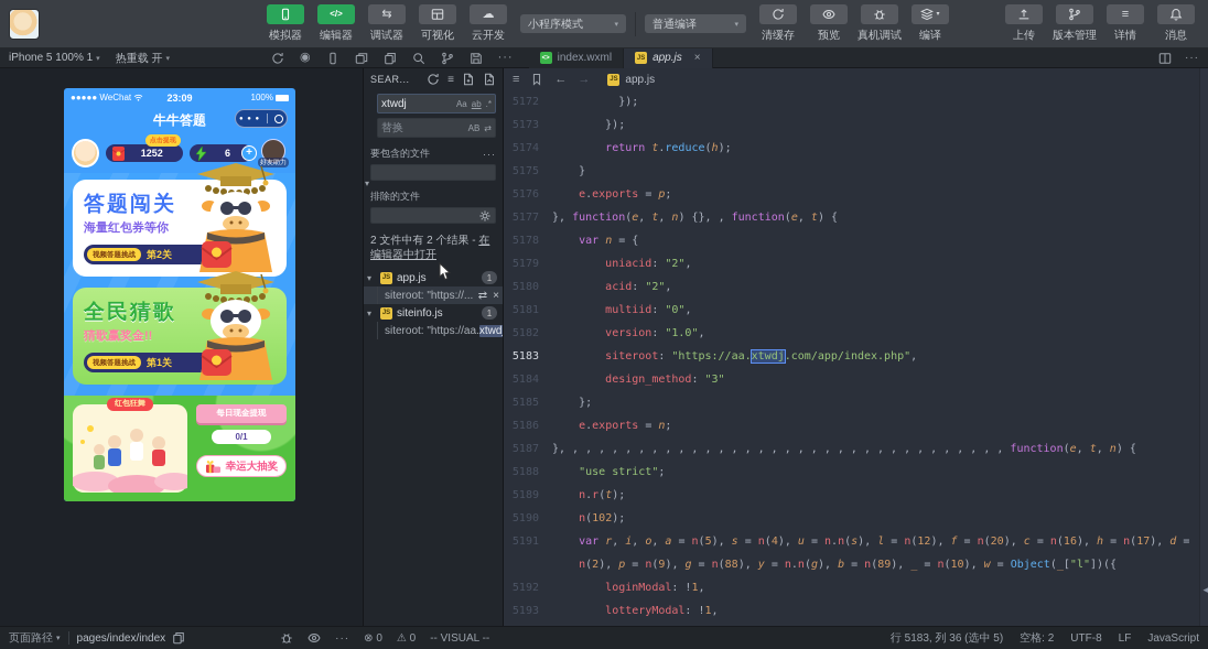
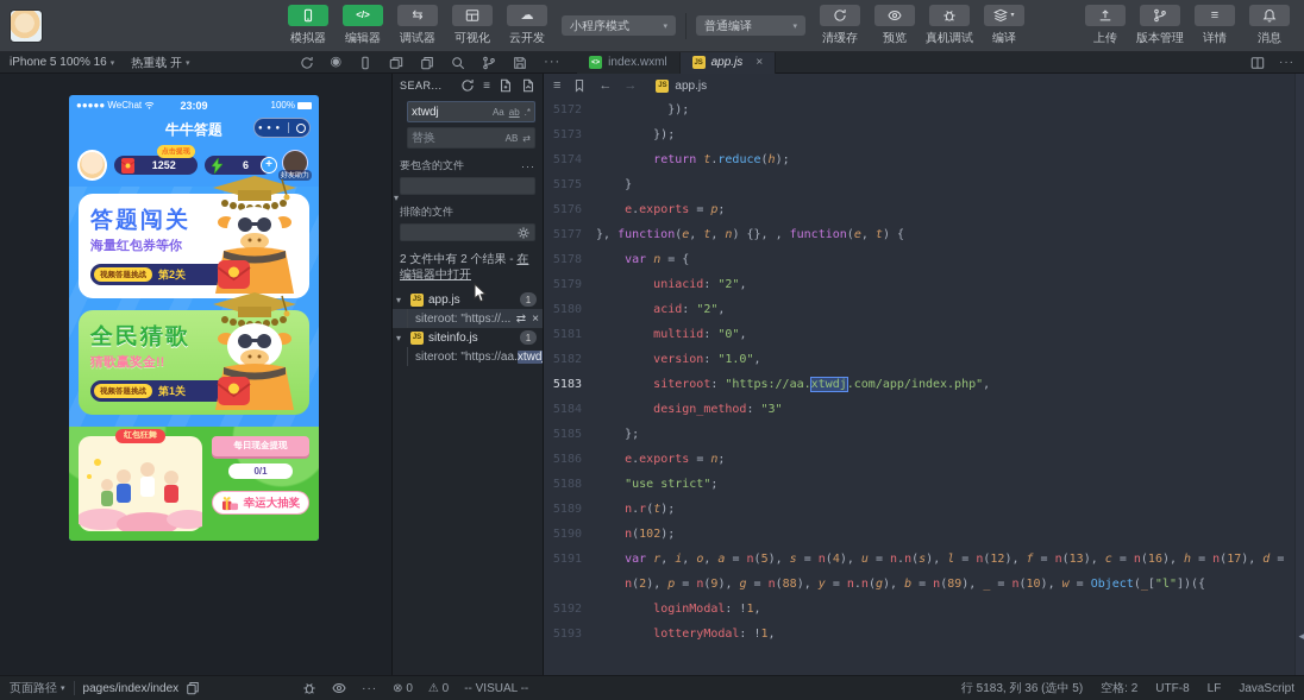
  模拟器
  </>
  编辑器
  ⇆
  调试器
  可视化
  ☁
  云开发
  小程序模式
  普通编译
  清缓存
  预览
  真机调试
  编译
  上传
  版本管理
  ≡
  详情
  消息
- iPhone 5 100% 1
+ iPhone 5 100% 16
  热重载 开
  ◉
  ···
  index.wxml
  app.js
  ×
  ···
  ●●●●● WeChat
  23:09
  100%
  牛牛答题
  1252
  6
  +
  答题闯关
  海量红包券等你
  第2关
  全民猜歌
  猜歌赢奖金!!
  第1关
  每日现金提现
  0/1
  幸运大抽奖
  SEAR...
  ≡
  ▾
  xtwdj
  Aa
  ab
  .*
  替换
  AB
  ⇄
  要包含的文件
  ···
  排除的文件
  2 文件中有 2 个结果 - 在编辑器中打开
  ▾
  app.js
  1
  siteroot: "https://...
  ⇄
  ×
  ▾
  siteinfo.js
  1
  siteroot: "https://aa.
  xtwd
  ≡
  ←
  →
  app.js
  5172
  });
  5173
  });
  5174
  return t.reduce(h);
  5175
  }
  5176
  e.exports = p;
  5177
  }, function(e, t, n) {}, , function(e, t) {
  5178
  var n = {
  5179
  uniacid: "2",
  5180
  acid: "2",
  5181
  multiid: "0",
  5182
  version: "1.0",
  5183
  siteroot: "https://aa.xtwdj.com/app/index.php",
  5184
  design_method: "3"
  5185
  };
  5186
  e.exports = n;
- 5187
- }, , , , , , , , , , , , , , , , , , , , , , , , , , , , , , , , , , function(e, t, n) {
  5188
  "use strict";
  5189
  n.r(t);
  5190
  n(102);
  5191
- var r, i, o, a = n(5), s = n(4), u = n.n(s), l = n(12), f = n(20), c = n(16), h = n(17), d =
+ var r, i, o, a = n(5), s = n(4), u = n.n(s), l = n(12), f = n(13), c = n(16), h = n(17), d =
  n(2), p = n(9), g = n(88), y = n.n(g), b = n(89), _ = n(10), w = Object(_["l"])({
  5192
  loginModal: !1,
  5193
  lotteryModal: !1,
  ◂
  页面路径
  pages/index/index
  ···
  ⊗ 0
  ⚠ 0
  -- VISUAL --
  行 5183, 列 36 (选中 5)
  空格: 2
  UTF-8
  LF
  JavaScript
